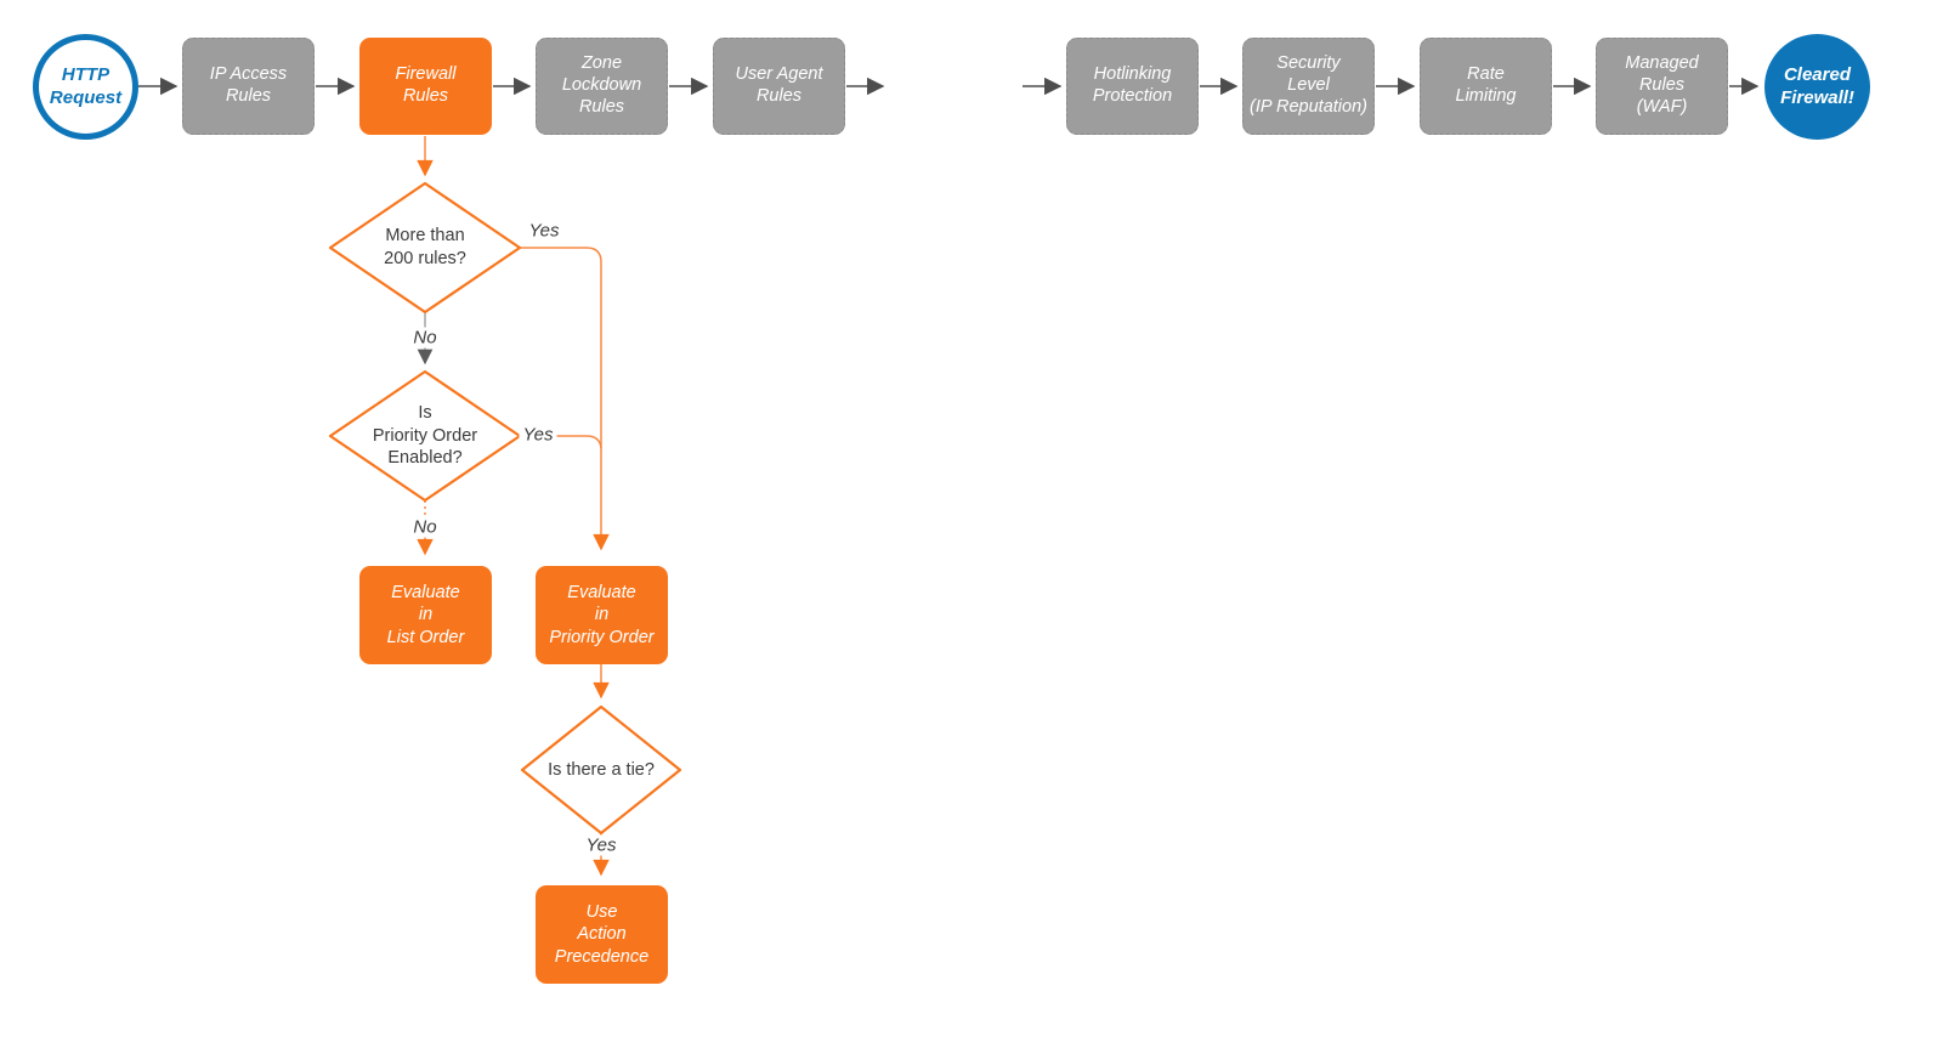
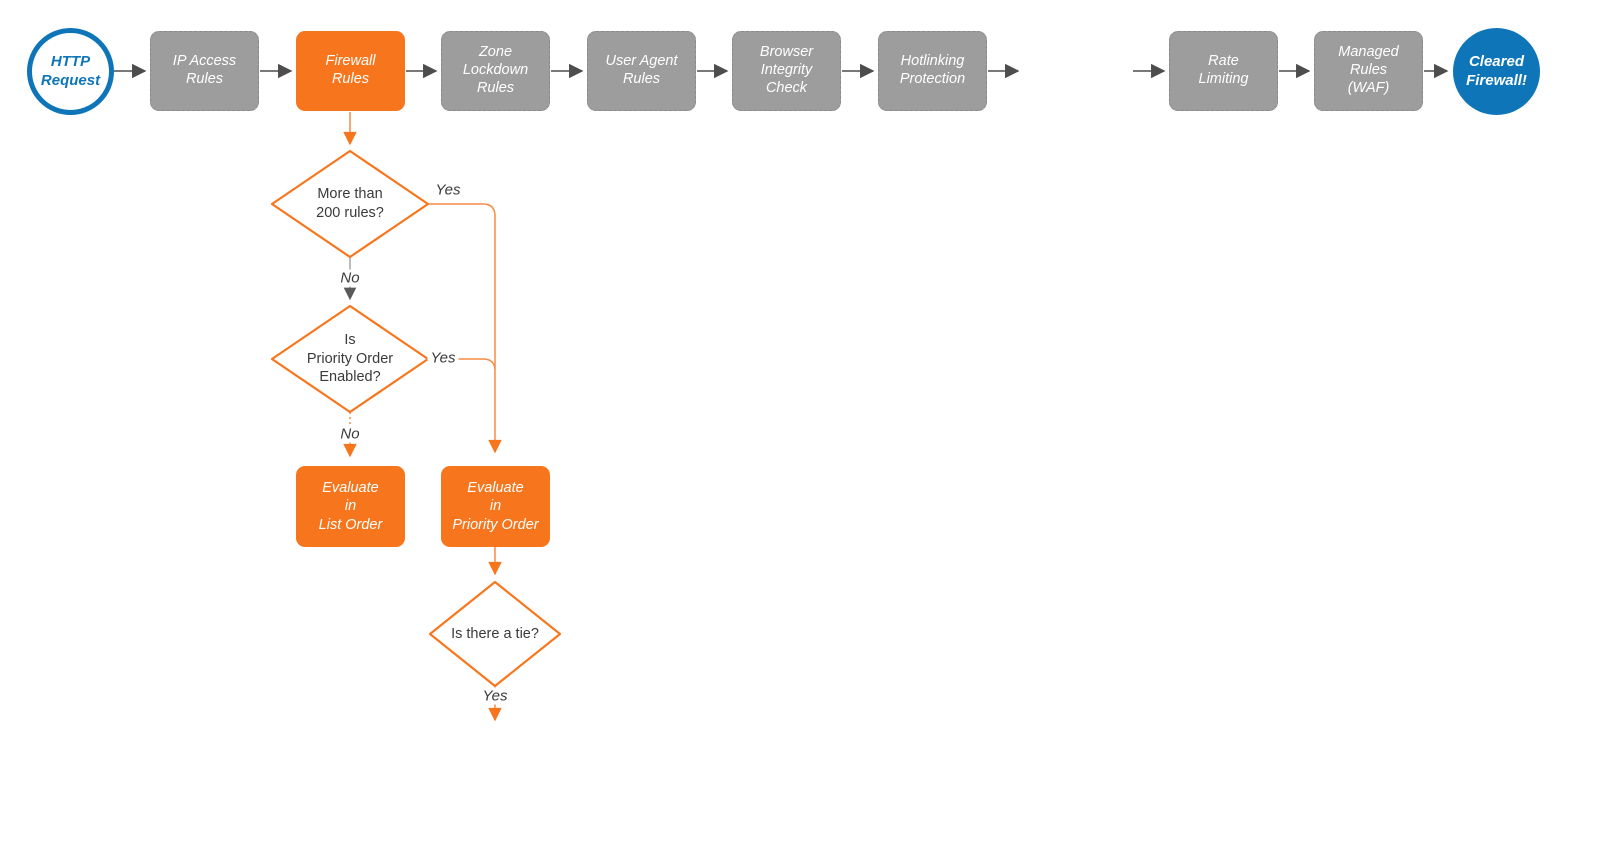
  HTTP
  Request
  Cleared
  Firewall!
  IP Access
  Rules
  Firewall
  Rules
  Zone
  Lockdown
  Rules
  User Agent
  Rules
+ Browser
+ Integrity
+ Check
  Hotlinking
  Protection
- Security
- Level
- (IP Reputation)
  Rate
  Limiting
  Managed
  Rules
  (WAF)
  More than
  200 rules?
  Is
  Priority Order
  Enabled?
  Is there a tie?
  Evaluate
  in
  List Order
  Evaluate
  in
  Priority Order
- Use
- Action
- Precedence
  Yes
  No
  Yes
  No
  Yes
